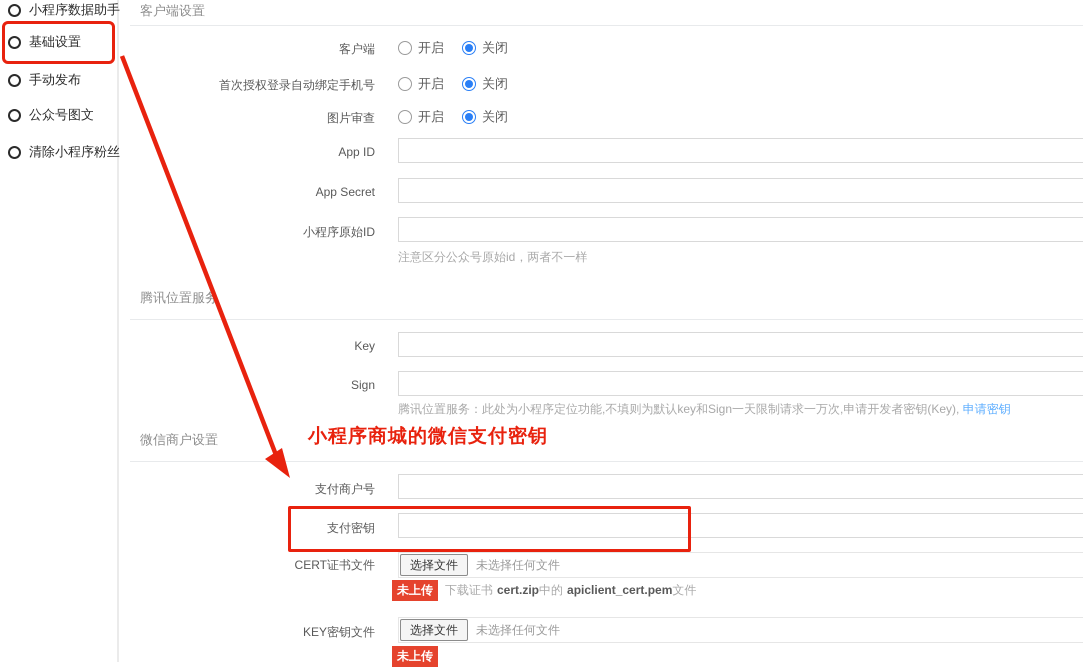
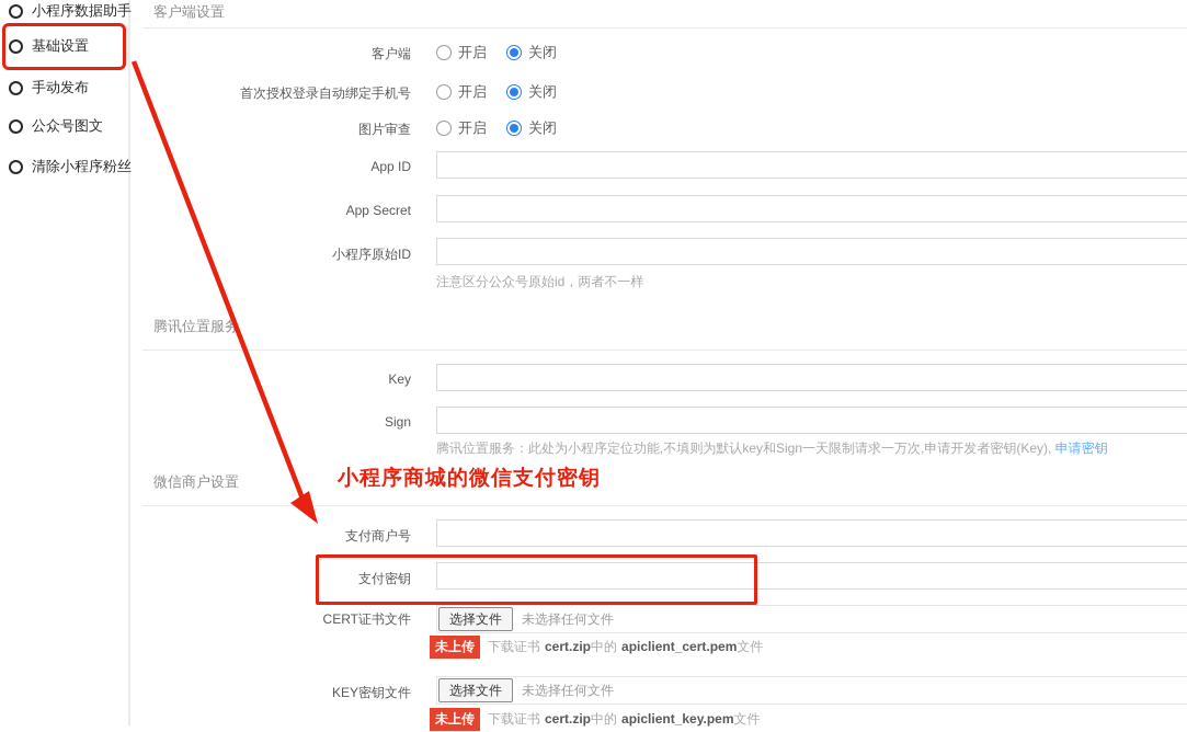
  小程序数据助手
  基础设置
  手动发布
  公众号图文
  清除小程序粉丝
  客户端设置
  客户端
  开启
  关闭
  首次授权登录自动绑定手机号
  开启
  关闭
  图片审查
  开启
  关闭
  App ID
  App Secret
  小程序原始ID
  注意区分公众号原始id，两者不一样
  腾讯位置服务
  Key
  Sign
  腾讯位置服务：此处为小程序定位功能,不填则为默认key和Sign一天限制请求一万次,申请开发者密钥(Key), 申请密钥
  微信商户设置
  小程序商城的微信支付密钥
  支付商户号
  支付密钥
  CERT证书文件
  选择文件
  未选择任何文件
  未上传
  下载证书 cert.zip中的 apiclient_cert.pem文件
  KEY密钥文件
  选择文件
  未选择任何文件
  未上传
+ 下载证书 cert.zip中的 apiclient_key.pem文件
